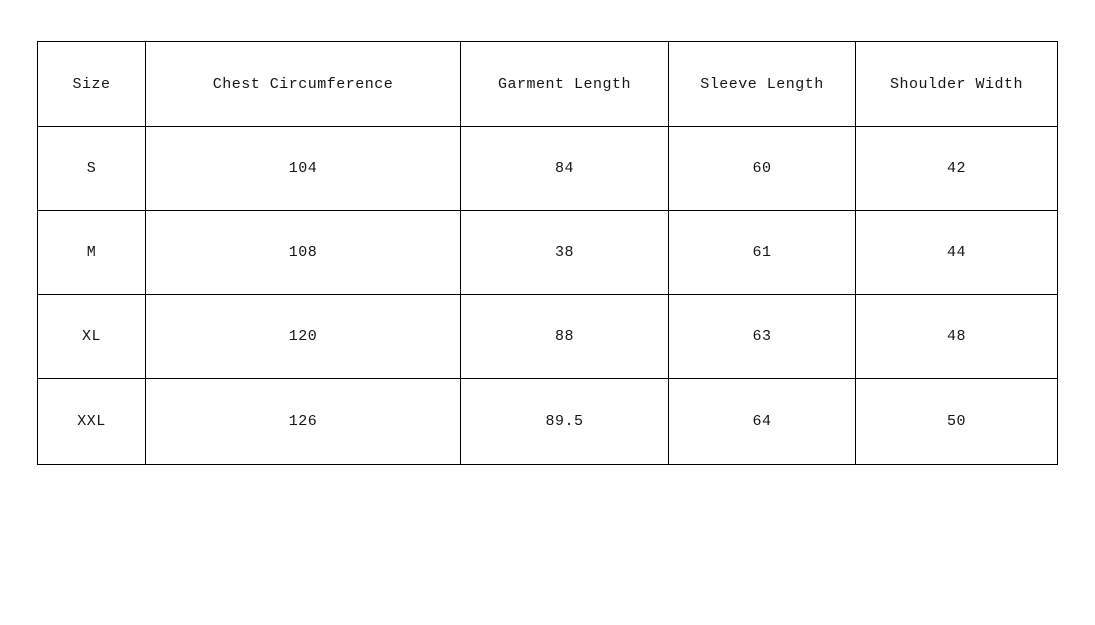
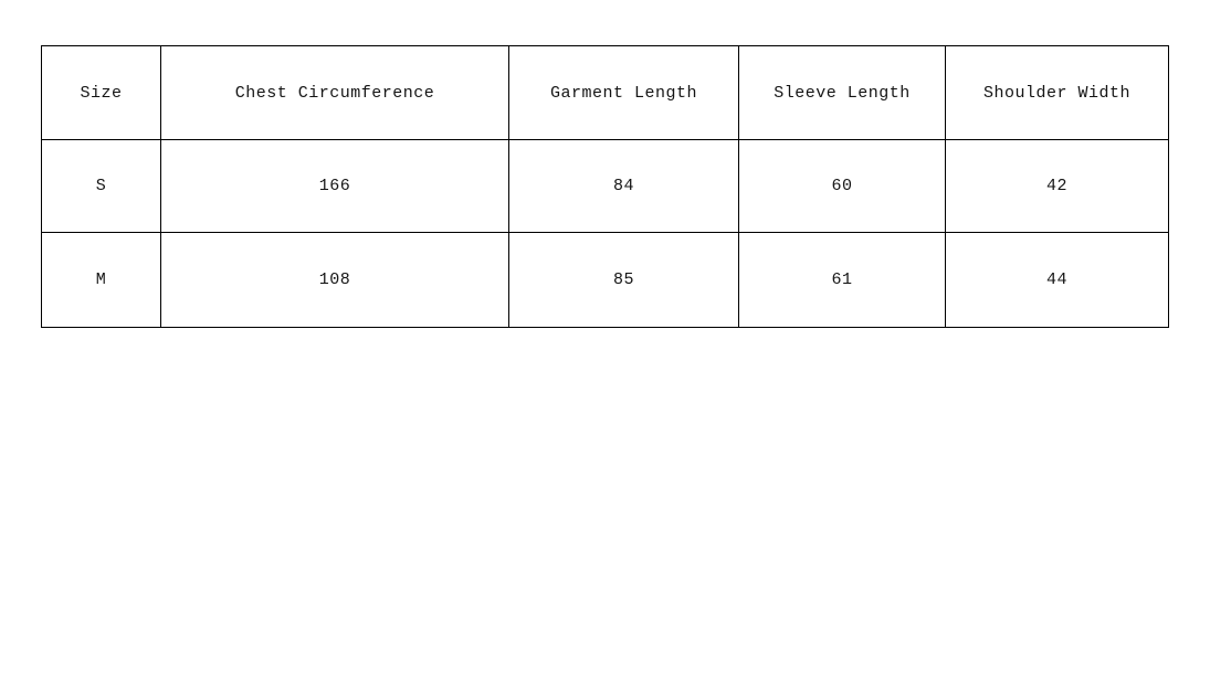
  Size	Chest Circumference	Garment Length	Sleeve Length	Shoulder Width
- S	104	84	60	42
+ S	166	84	60	42
- M	108	38	61	44
+ M	108	85	61	44
- XL	120	88	63	48
- XXL	126	89.5	64	50
